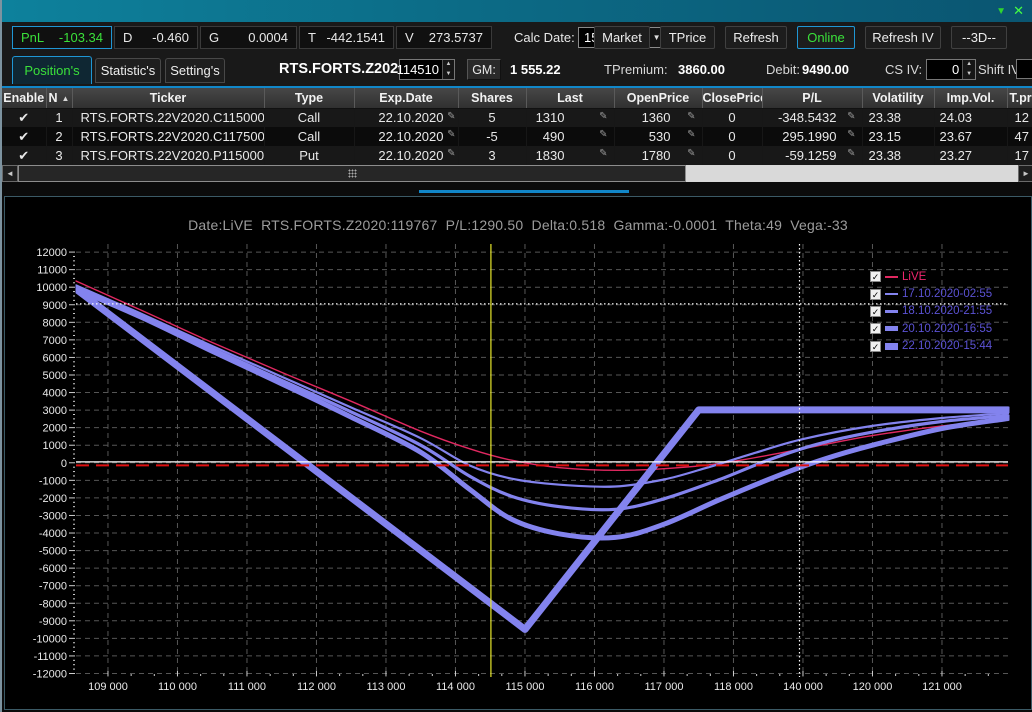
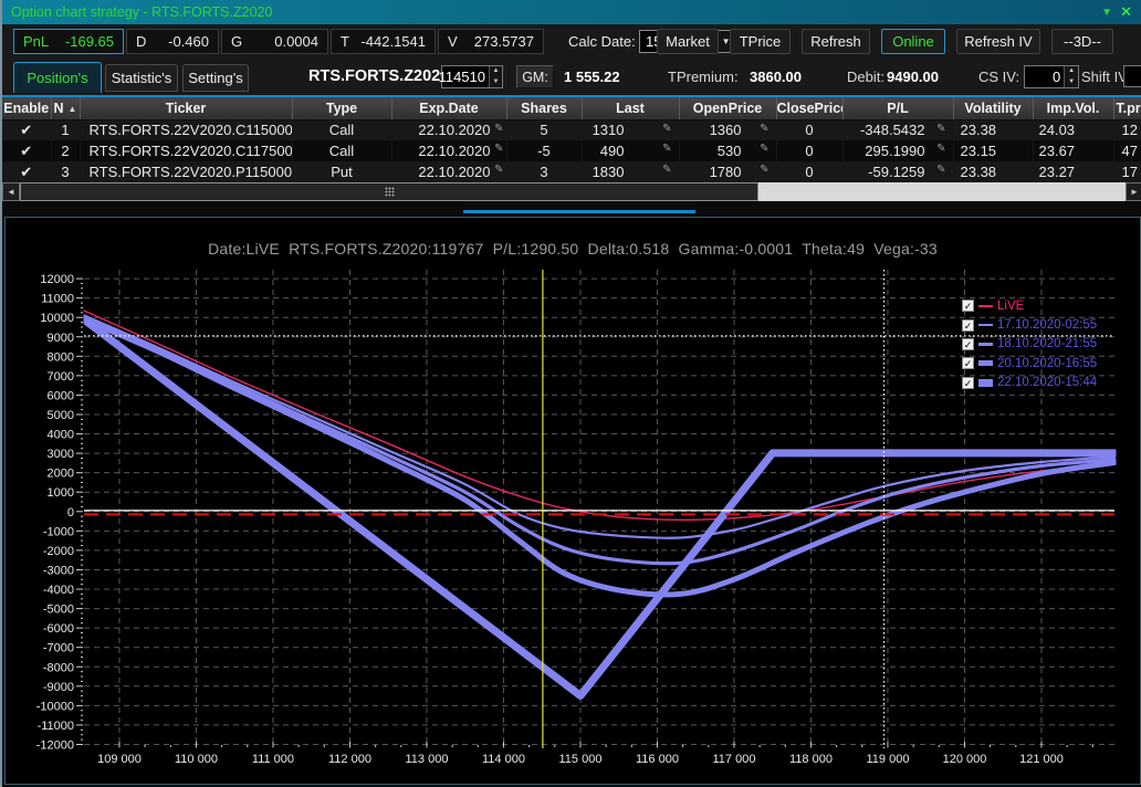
+ Option chart strategy - RTS.FORTS.Z2020
  ▼
  ✕
  PnL
- -103.34
+ -169.65
  D
  -0.460
  G
  0.0004
  T
  -442.1541
  V
  273.5737
  Calc Date:
  ▼
  Market
  TPrice
  Refresh
  Online
  Refresh IV
  --3D--
  Position's
  Statistic's
  Setting's
  RTS.FORTS.Z202
  114510
  GM:
  1 555.22
  TPremium:
  3860.00
  Debit:
  9490.00
  CS IV:
  0
  Shift I
  Enable	N ▲	Ticker	Type	Exp.Date	Shares	Last	OpenPrice	ClosePric	P/L	Volatility	Imp.Vol.	T.pr
  ✔	1	RTS.FORTS.22V2020.C115000	Call	22.10.2020 ✎	5	1310 ✎	1360 ✎	0	-348.5432 ✎	23.38	24.03	12
  ✔	2	RTS.FORTS.22V2020.C117500	Call	22.10.2020 ✎	-5	490 ✎	530 ✎	0	295.1990 ✎	23.15	23.67	47
  ✔	3	RTS.FORTS.22V2020.P115000	Put	22.10.2020 ✎	3	1830 ✎	1780 ✎	0	-59.1259 ✎	23.38	23.27	17
  ◄
  ►
  -12000
  -11000
  -10000
  -9000
  -8000
  -7000
  -6000
  -5000
  -4000
  -3000
  -2000
  -1000
  0
  1000
  2000
  3000
  4000
  5000
  6000
  7000
  8000
  9000
  10000
  11000
  12000
  109 000
  110 000
  111 000
  112 000
  113 000
  114 000
  115 000
  116 000
  117 000
  118 000
- 140 000
+ 119 000
  120 000
  121 000
  Date:LiVE RTS.FORTS.Z2020:119767 P/L:1290.50 Delta:0.518 Gamma:-0.0001 Theta:49 Vega:-33
  ✓
  LiVE
  ✓
  17.10.2020-02:55
  ✓
  18.10.2020-21:55
  ✓
  20.10.2020-16:55
  ✓
  22.10.2020-15:44
